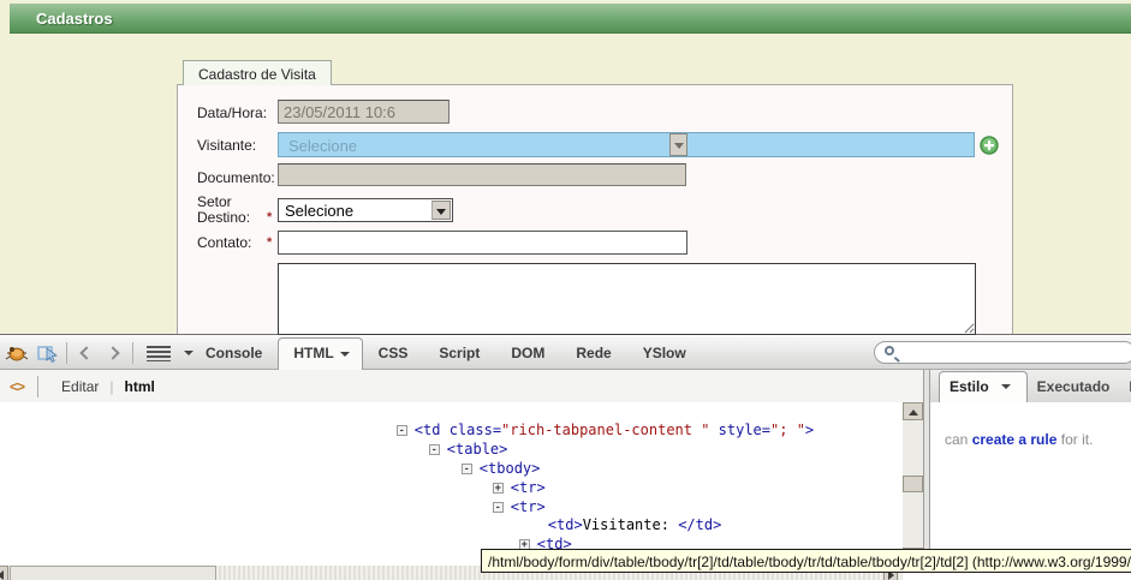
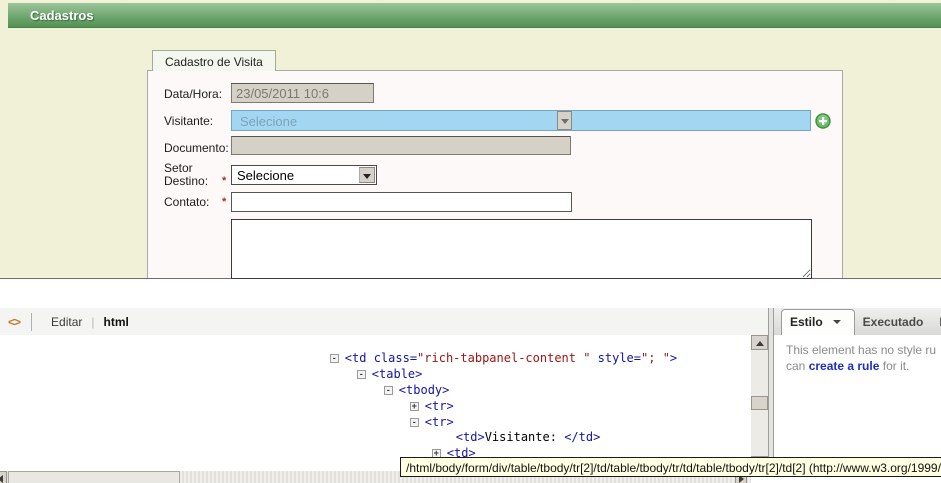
  Cadastros
  Cadastro de Visita
  Data/Hora:
  23/05/2011 10:6
  Visitante:
  Selecione
  Documento:
  Setor
  Destino:
  *
  Selecione
  Contato:
  *
- Console
- HTML
- CSS
- Script
- DOM
- Rede
- YSlow
  <>
  Editar
  |
  html
  Estilo
  Executado
  - <td class="rich-tabpanel-content " style="; ">
  - <table>
  - <tbody>
  + <tr>
  - <tr>
  <td>Visitante: </td>
  + <td>
+ This element has no style ru
  can create a rule for it.
  /html/body/form/div/table/tbody/tr[2]/td/table/tbody/tr/td/table/tbody/tr[2]/td[2] (http://www.w3.org/1999/
